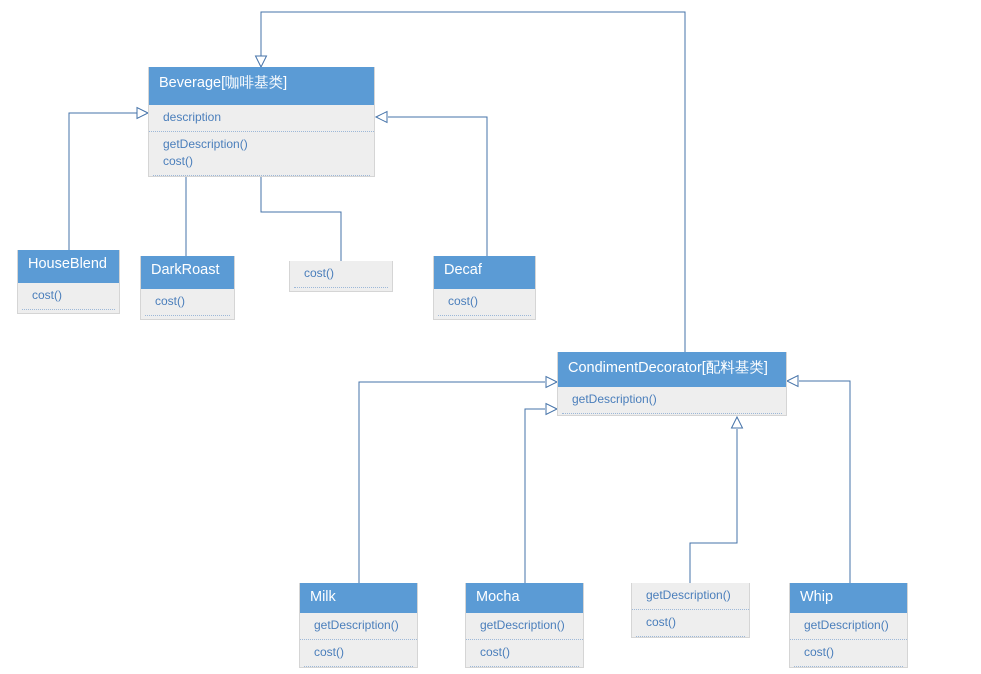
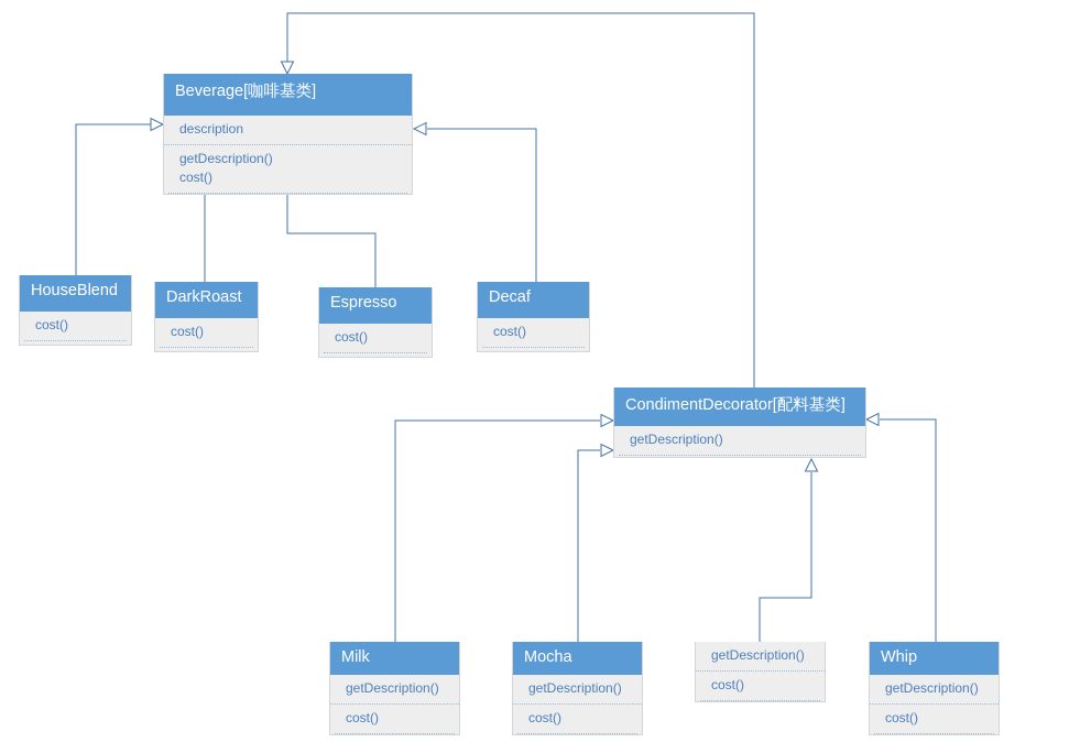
  Beverage[咖啡基类]
  description
  getDescription()
  cost()
  HouseBlend
  cost()
  DarkRoast
  cost()
+ Espresso
  cost()
  Decaf
  cost()
  CondimentDecorator[配料基类]
  getDescription()
  Milk
  getDescription()
  cost()
  Mocha
  getDescription()
  cost()
  getDescription()
  cost()
  Whip
  getDescription()
  cost()
